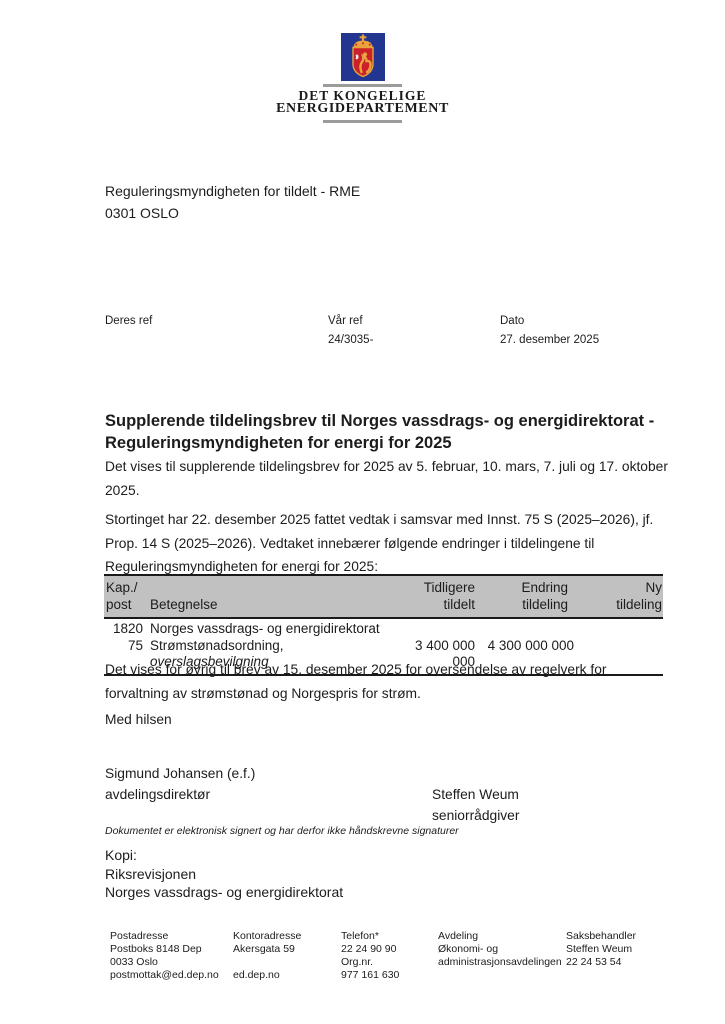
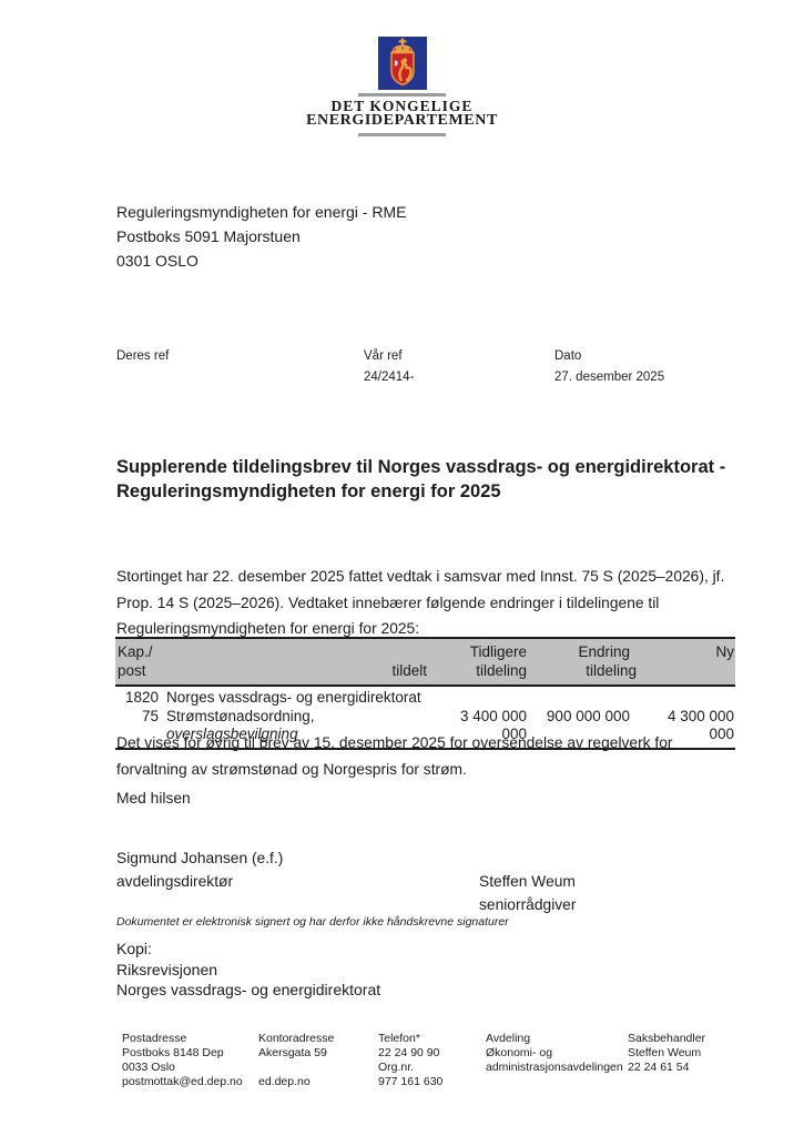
  DET KONGELIGE
  ENERGIDEPARTEMENT
- Reguleringsmyndigheten for tildelt - RME
+ Reguleringsmyndigheten for energi - RME
+ Postboks 5091 Majorstuen
  0301 OSLO
  Deres ref
  Vår ref
- 24/3035-
+ 24/2414-
  Dato
  27. desember 2025
  Supplerende tildelingsbrev til Norges vassdrags- og energidirektorat -
  Reguleringsmyndigheten for energi for 2025
- Det vises til supplerende tildelingsbrev for 2025 av 5. februar, 10. mars, 7. juli og 17. oktober
- 2025.
  Stortinget har 22. desember 2025 fattet vedtak i samsvar med Innst. 75 S (2025–2026), jf.
  Prop. 14 S (2025–2026). Vedtaket innebærer følgende endringer i tildelingene til
  Reguleringsmyndigheten for energi for 2025:
  Kap./
  Tidligere
  Endring
  Ny
  post
- Betegnelse
  tildelt
  tildeling
  tildeling
  1820
  Norges vassdrags- og energidirektorat
  75
  Strømstønadsordning, overslagsbevilgning
  3 400 000 000
+ 900 000 000
  4 300 000 000
  Det vises for øvrig til brev av 15. desember 2025 for oversendelse av regelverk for
  forvaltning av strømstønad og Norgespris for strøm.
  Med hilsen
  Sigmund Johansen (e.f.)
  avdelingsdirektør
  Steffen Weum
  seniorrådgiver
  Dokumentet er elektronisk signert og har derfor ikke håndskrevne signaturer
  Kopi:
  Riksrevisjonen
  Norges vassdrags- og energidirektorat
  Postadresse
  Postboks 8148 Dep
  0033 Oslo
  postmottak@ed.dep.no
  Kontoradresse
  Akersgata 59
  ed.dep.no
  Telefon*
  22 24 90 90
  Org.nr.
  977 161 630
  Avdeling
  Økonomi- og
  administrasjonsavdelingen
  Saksbehandler
  Steffen Weum
- 22 24 53 54
+ 22 24 61 54
